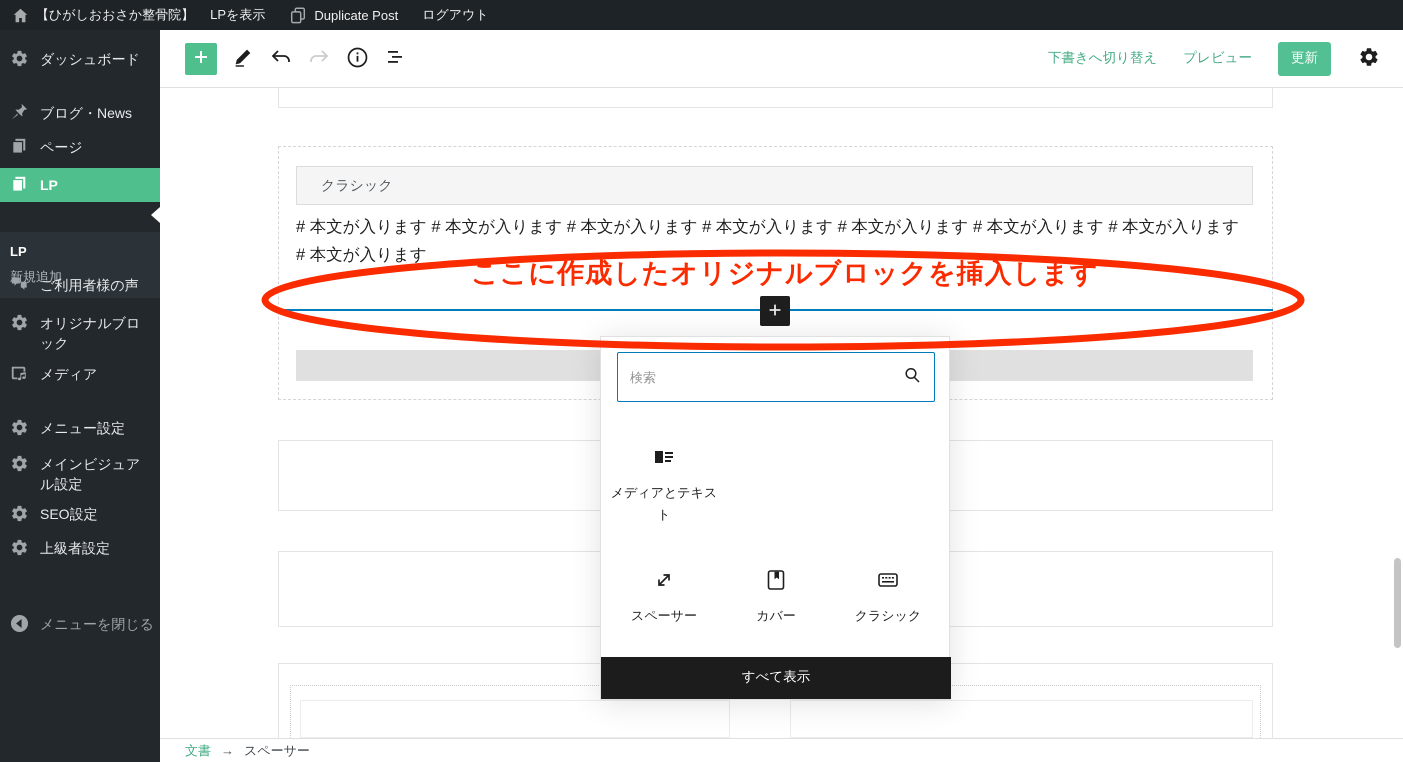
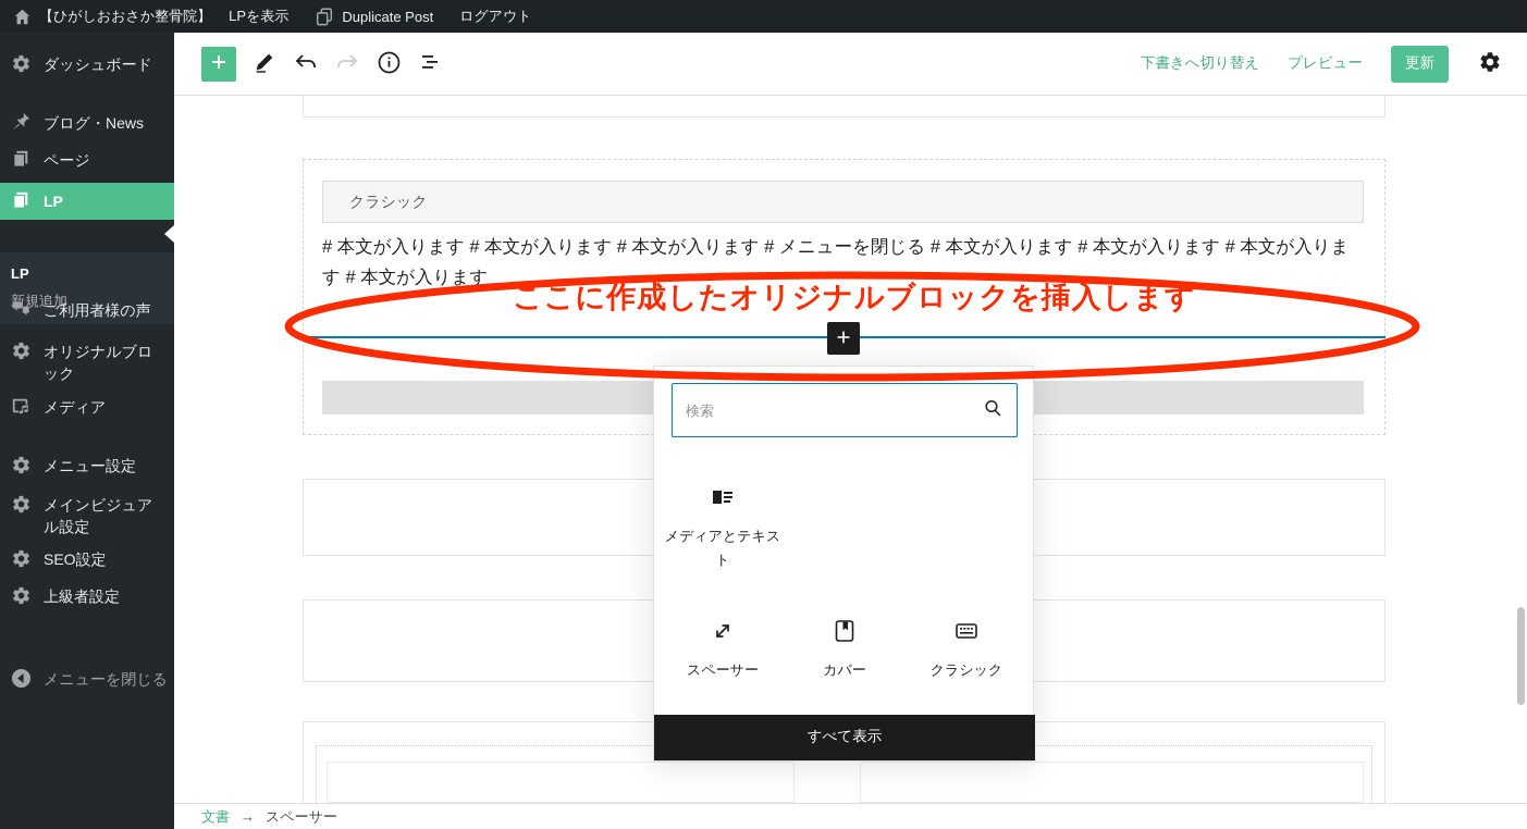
  【ひがしおおさか整骨院】
  LPを表示
  Duplicate Post
  ログアウト
  ダッシュボード
  ブログ・News
  ページ
  LP
  LP
  新規追加
  ご利用者様の声
  オリジナルブロック
  メディア
  メニュー設定
  メインビジュアル設定
  SEO設定
  上級者設定
  メニューを閉じる
  下書きへ切り替え
  プレビュー
  更新
  クラシック
- # 本文が入ります # 本文が入ります # 本文が入ります # 本文が入ります # 本文が入ります # 本文が入ります # 本文が入ります # 本文が入ります
+ # 本文が入ります # 本文が入ります # 本文が入ります # メニューを閉じる # 本文が入ります # 本文が入ります # 本文が入ります # 本文が入ります
  検索
  メディアとテキスト
  スペーサー
  カバー
  クラシック
  すべて表示
  文書
  →
  スペーサー
  ここに作成したオリジナルブロックを挿入します
